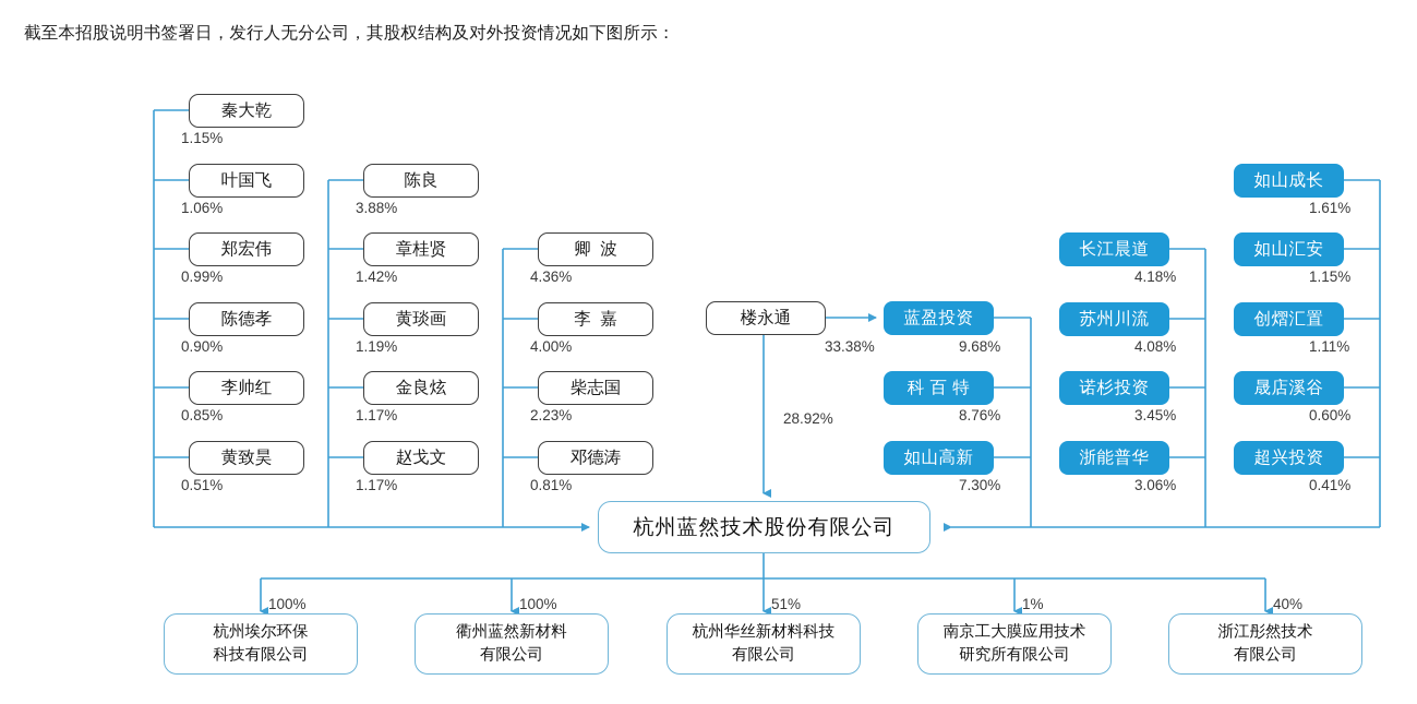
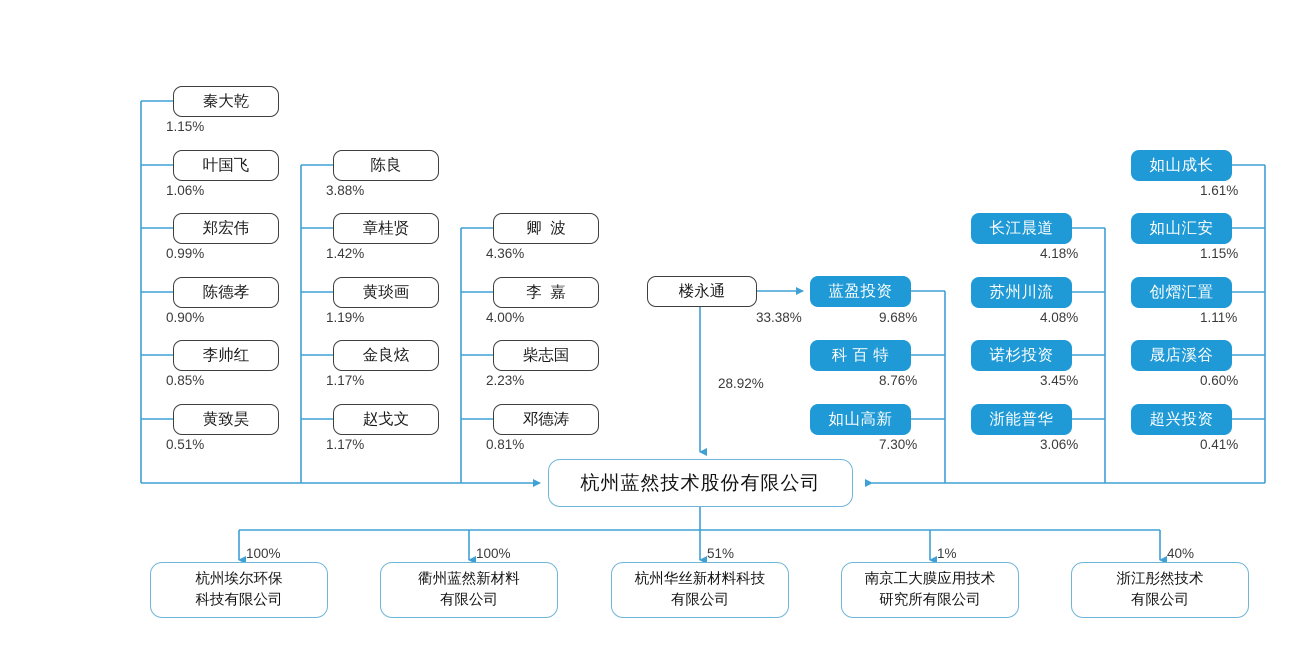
- 截至本招股说明书签署日，发行人无分公司，其股权结构及对外投资情况如下图所示：
  秦大乾
  1.15%
  叶国飞
  1.06%
  郑宏伟
  0.99%
  陈德孝
  0.90%
  李帅红
  0.85%
  黄致昊
  0.51%
  陈良
  3.88%
  章桂贤
  1.42%
  黄琰画
  1.19%
  金良炫
  1.17%
  赵戈文
  1.17%
  卿 波
  4.36%
  李 嘉
  4.00%
  柴志国
  2.23%
  邓德涛
  0.81%
  楼永通
  28.92%
  33.38%
  蓝盈投资
  9.68%
  科 百 特
  8.76%
  如山高新
  7.30%
  长江晨道
  4.18%
  苏州川流
  4.08%
  诺杉投资
  3.45%
  浙能普华
  3.06%
  如山成长
  1.61%
  如山汇安
  1.15%
  创熠汇置
  1.11%
  晟店溪谷
  0.60%
  超兴投资
  0.41%
  杭州蓝然技术股份有限公司
  100%
  杭州埃尔环保
  科技有限公司
  100%
  衢州蓝然新材料
  有限公司
  51%
  杭州华丝新材料科技
  有限公司
  1%
  南京工大膜应用技术
  研究所有限公司
  40%
  浙江彤然技术
  有限公司
